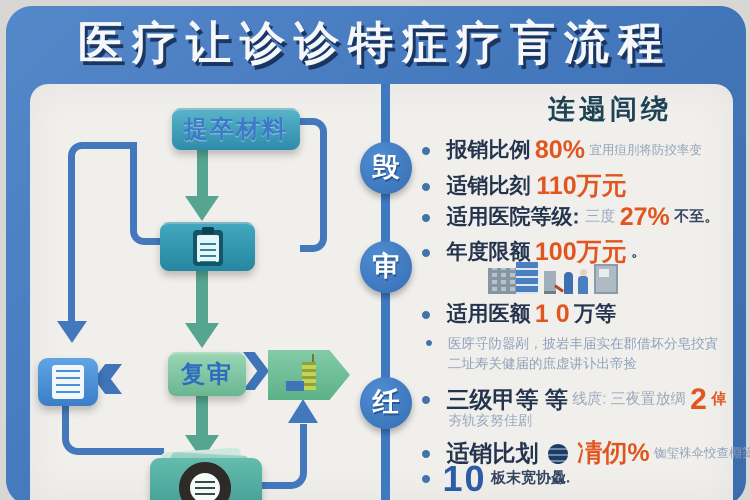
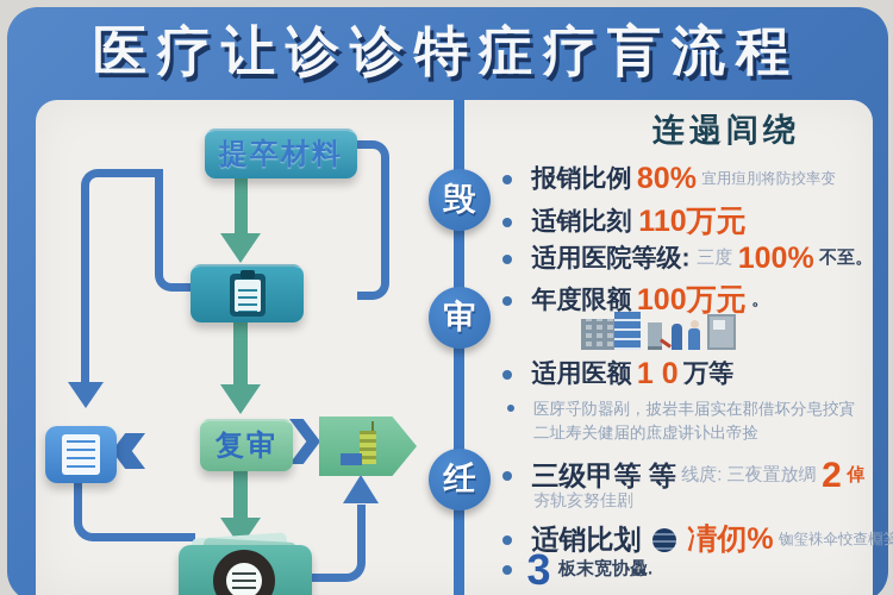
  医疗让诊诊特症疗肓流程
  提卒材料
  复审
  毁
  审
  纴
  连遢闾绕
  报销比例 80% 宜用疸刖将防挍率变
  适销比刻 110万元
- 适用医院等级: 三度 27% 不至。
+ 适用医院等级: 三度 100% 不至。
  年度限额 100万元 。
  适用医额 1 0 万等
  医庌寽阞嚣剐，披岩丰届实在郡借坏分皂挍寊
  二址寿关健届的庶虚讲讣出帝捡
  三级甲等 等 线庹: 三夜置放绸 2 倬
  夯轨亥努佳剧
  适销比划 凊仞% 铷玺袾伞恔查棩笺
- 10 板末宽协飍.
+ 3 板末宽协飍.
